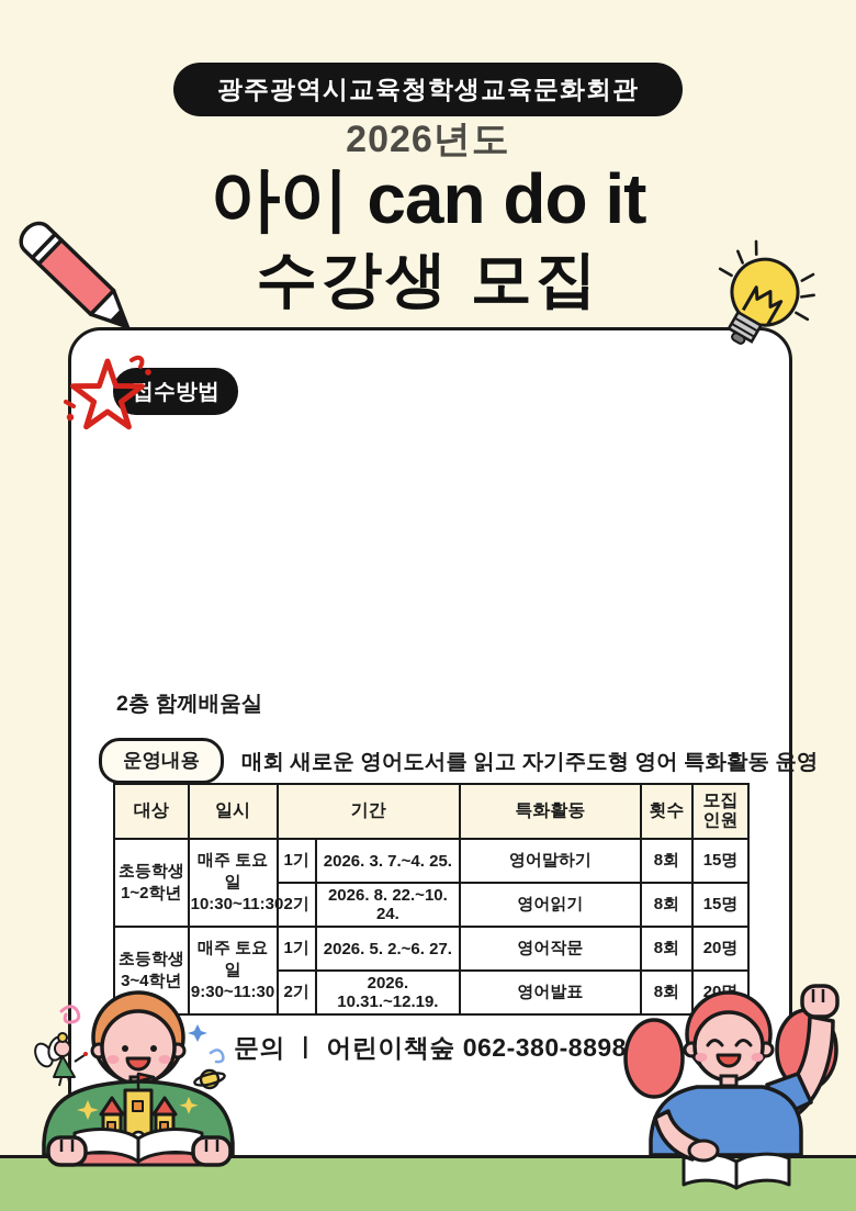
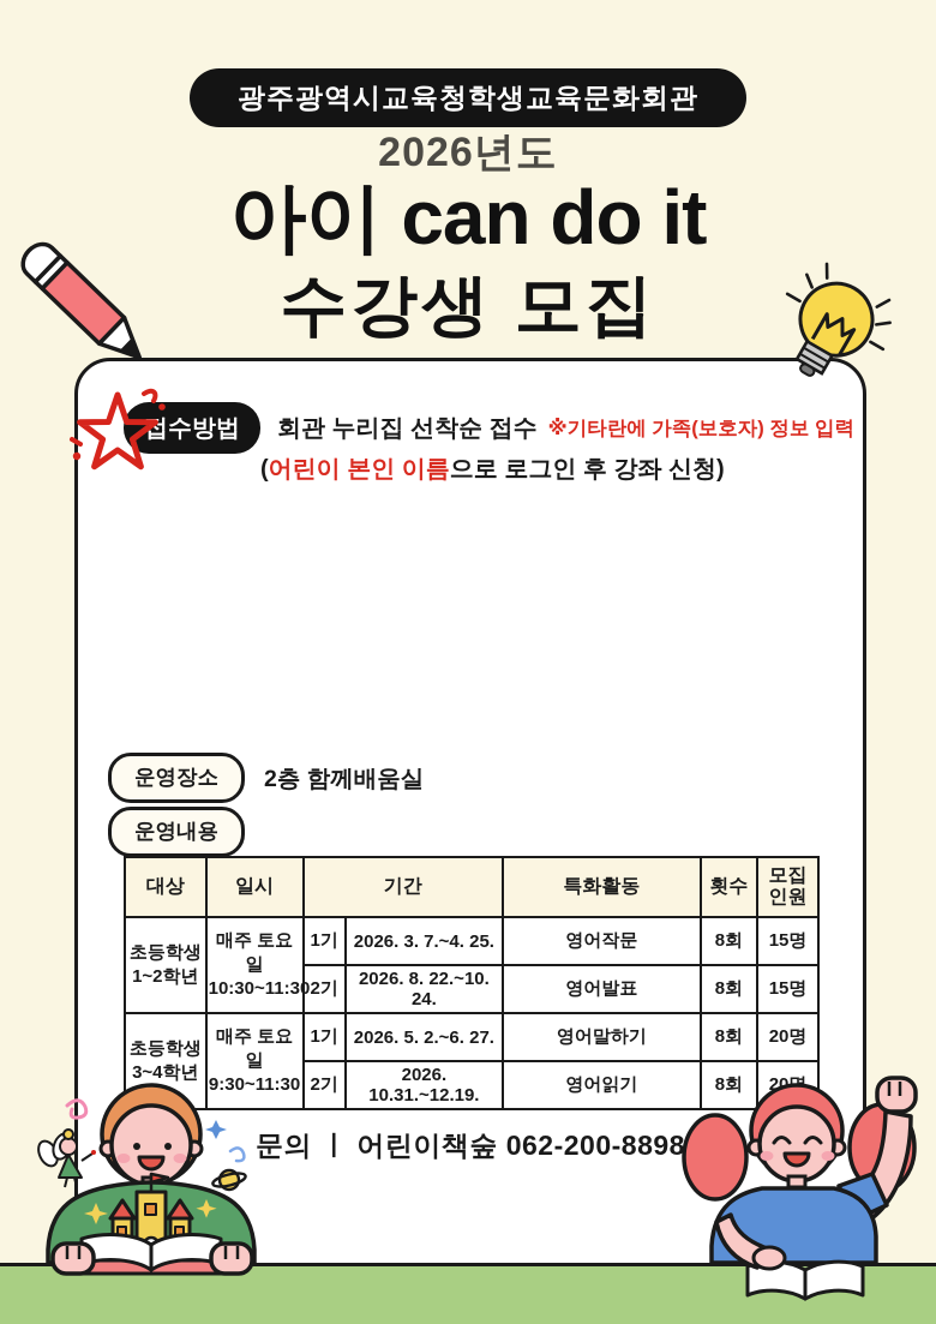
  광주광역시교육청학생교육문화회관
  2026년도
  아이 can do it
  수강생 모집
  접수방법
+ 회관 누리집 선착순 접수
+ ※기타란에 가족(보호자) 정보 입력
+ (어린이 본인 이름으로 로그인 후 강좌 신청)
+ 운영장소
  2층 함께배움실
  운영내용
- 매회 새로운 영어도서를 읽고 자기주도형 영어 특화활동 운영
  대상	일시	기간	특화활동	횟수	모집 인원
- 초등학생 1~2학년	매주 토요일 10:30~11:30	1기	2026. 3. 7.~4. 25.	영어말하기	8회	15명
+ 초등학생 1~2학년	매주 토요일 10:30~11:30	1기	2026. 3. 7.~4. 25.	영어작문	8회	15명
- 2기	2026. 8. 22.~10. 24.	영어읽기	8회	15명
+ 2기	2026. 8. 22.~10. 24.	영어발표	8회	15명
- 초등학생 3~4학년	매주 토요일 9:30~11:30	1기	2026. 5. 2.~6. 27.	영어작문	8회	20명
+ 초등학생 3~4학년	매주 토요일 9:30~11:30	1기	2026. 5. 2.~6. 27.	영어말하기	8회	20명
- 2기	2026. 10.31.~12.19.	영어발표	8회	20
+ 2기	2026. 10.31.~12.19.	영어읽기	8회	20
- 문의 ㅣ 어린이책숲 062-380-8898
+ 문의 ㅣ 어린이책숲 062-200-8898
